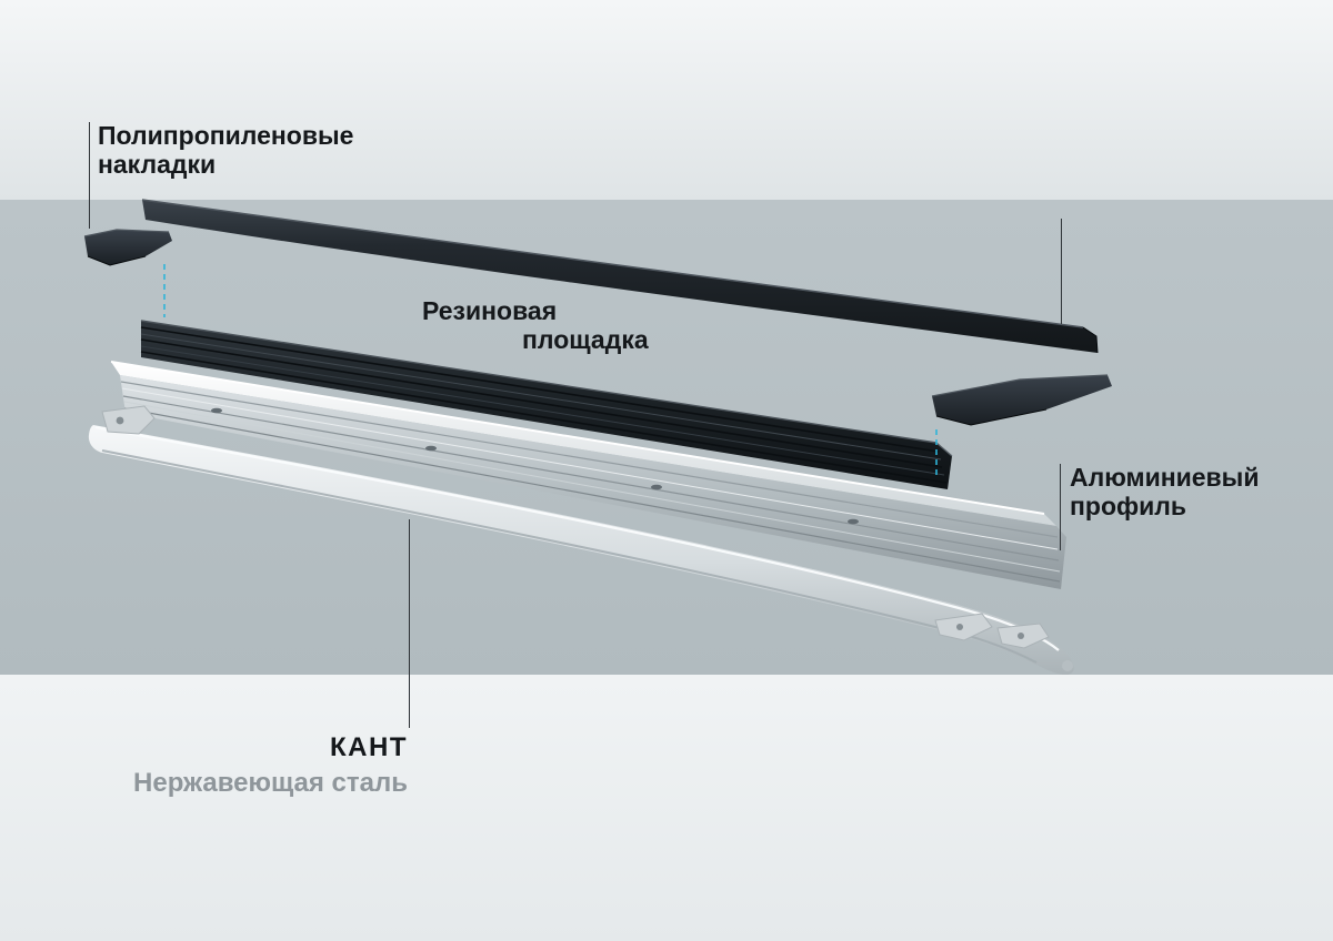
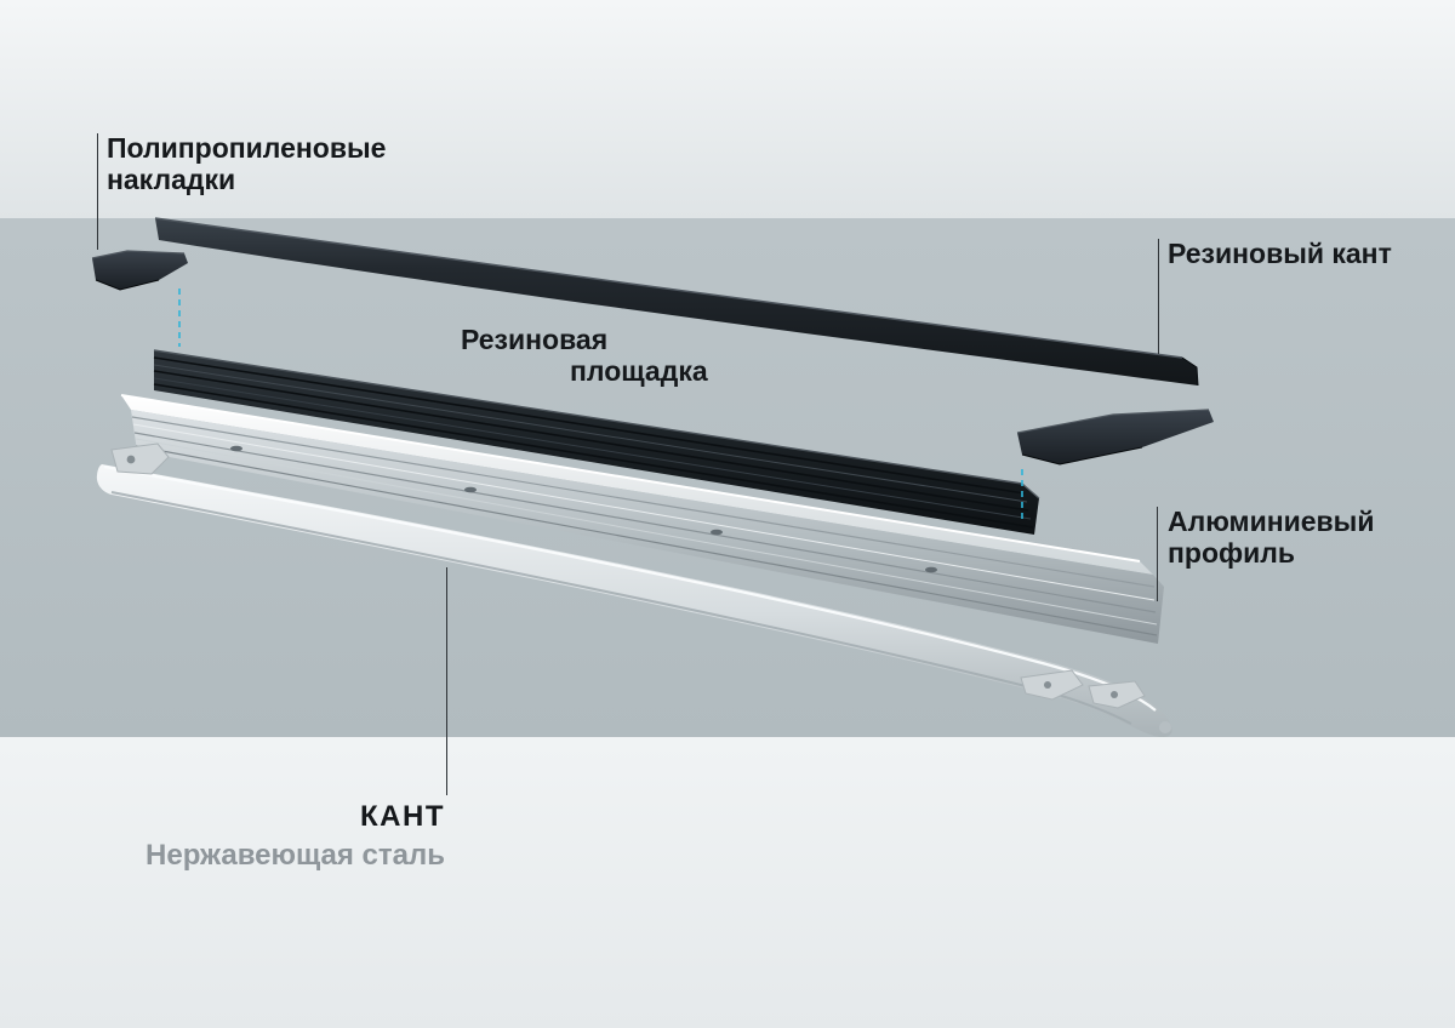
  Полипропиленовые
  накладки
+ Резиновый кант
  Резиновая
  площадка
  Алюминиевый
  профиль
  КАНТ
  Нержавеющая сталь
